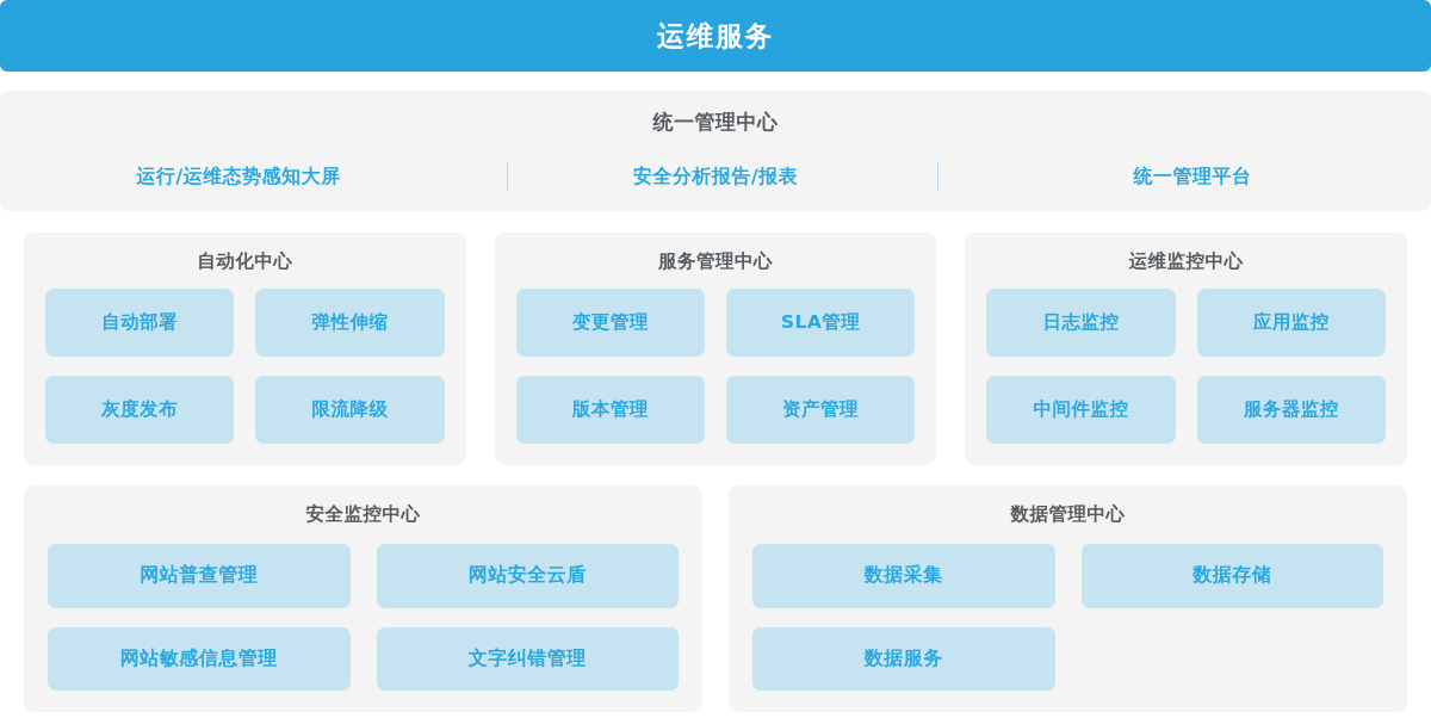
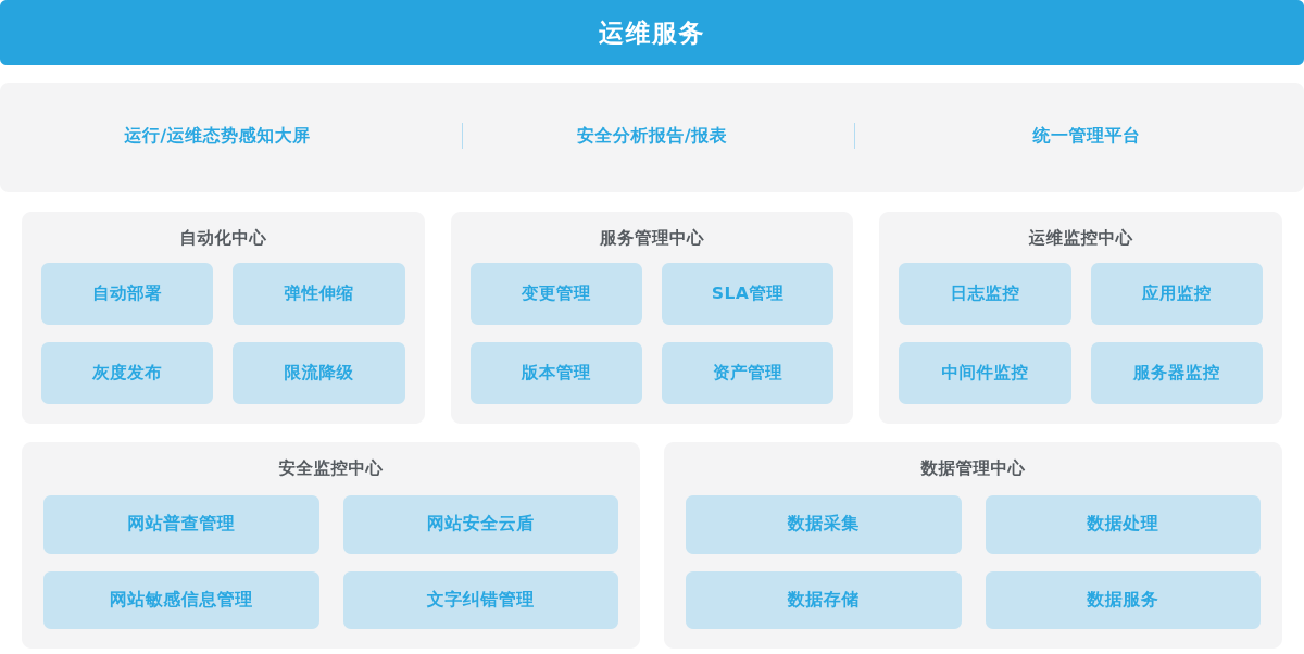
  运维服务
- 统一管理中心
  运行/运维态势感知大屏
  安全分析报告/报表
  统一管理平台
  自动化中心
  自动部署
  弹性伸缩
  灰度发布
  限流降级
  服务管理中心
  变更管理
  SLA管理
  版本管理
  资产管理
  运维监控中心
  日志监控
  应用监控
  中间件监控
  服务器监控
  安全监控中心
  网站普查管理
  网站安全云盾
  网站敏感信息管理
  文字纠错管理
  数据管理中心
  数据采集
+ 数据处理
  数据存储
  数据服务
